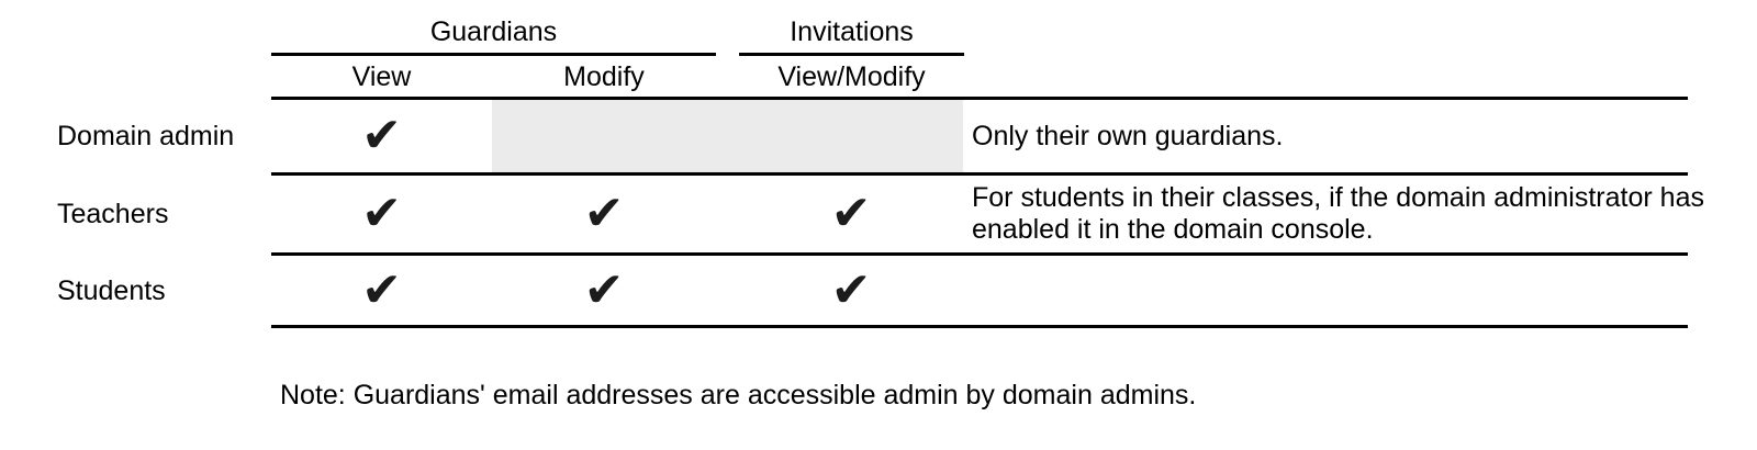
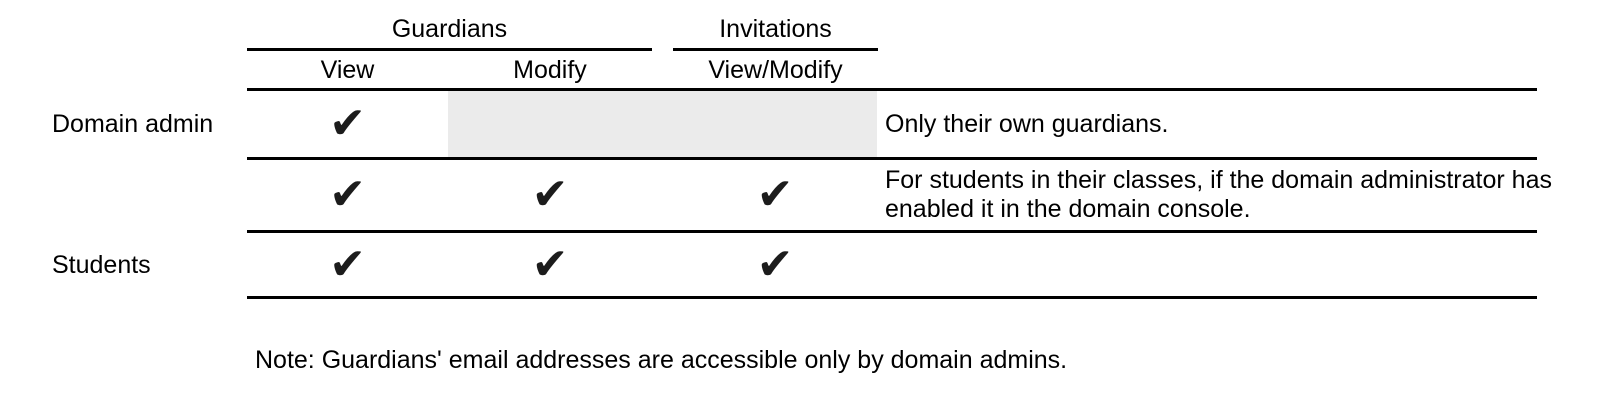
  Guardians
  Invitations
  View
  Modify
  View/Modify
  Domain admin
  ✔
  Only their own guardians.
- Teachers
  ✔
  ✔
  ✔
  For students in their classes, if the domain administrator has enabled it in the domain console.
  Students
  ✔
  ✔
  ✔
- Note: Guardians' email addresses are accessible admin by domain admins.
+ Note: Guardians' email addresses are accessible only by domain admins.
